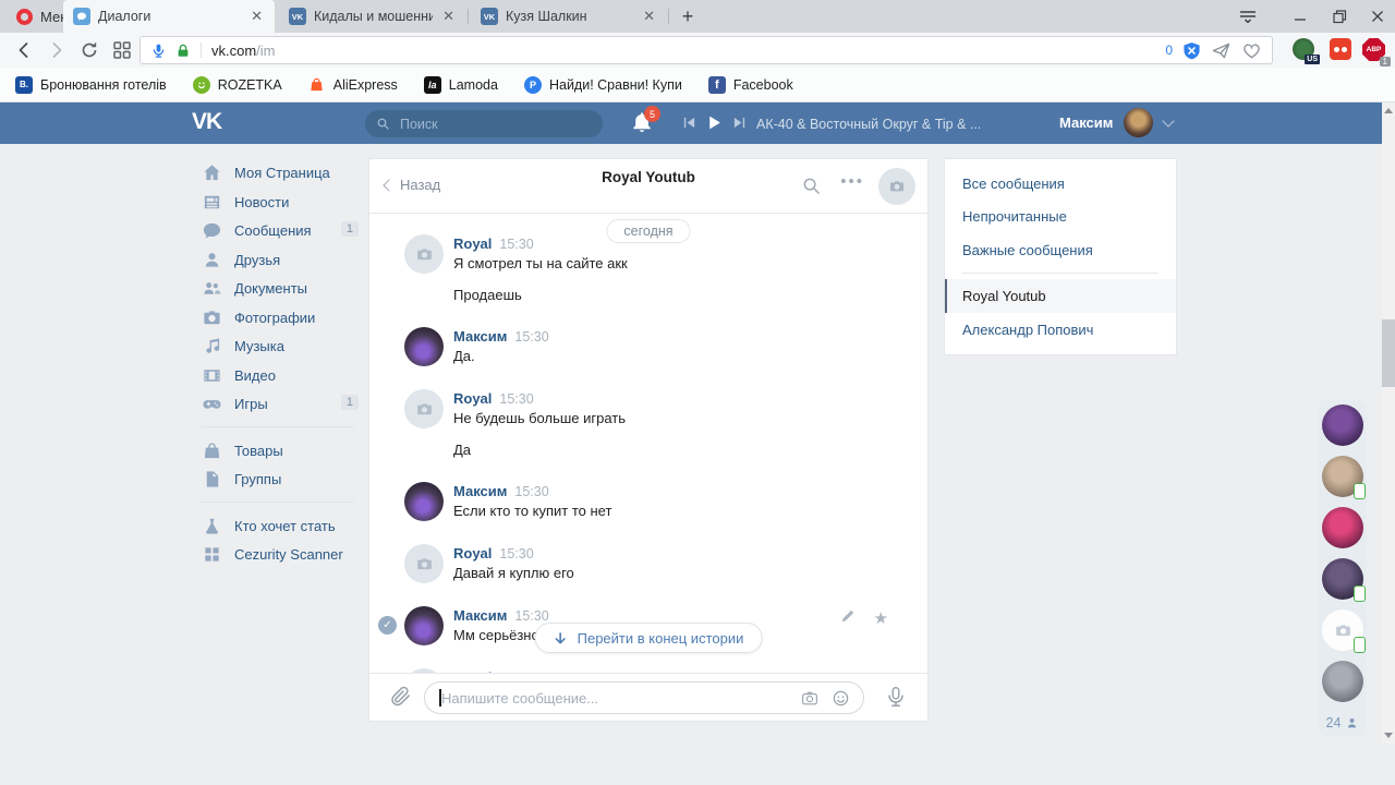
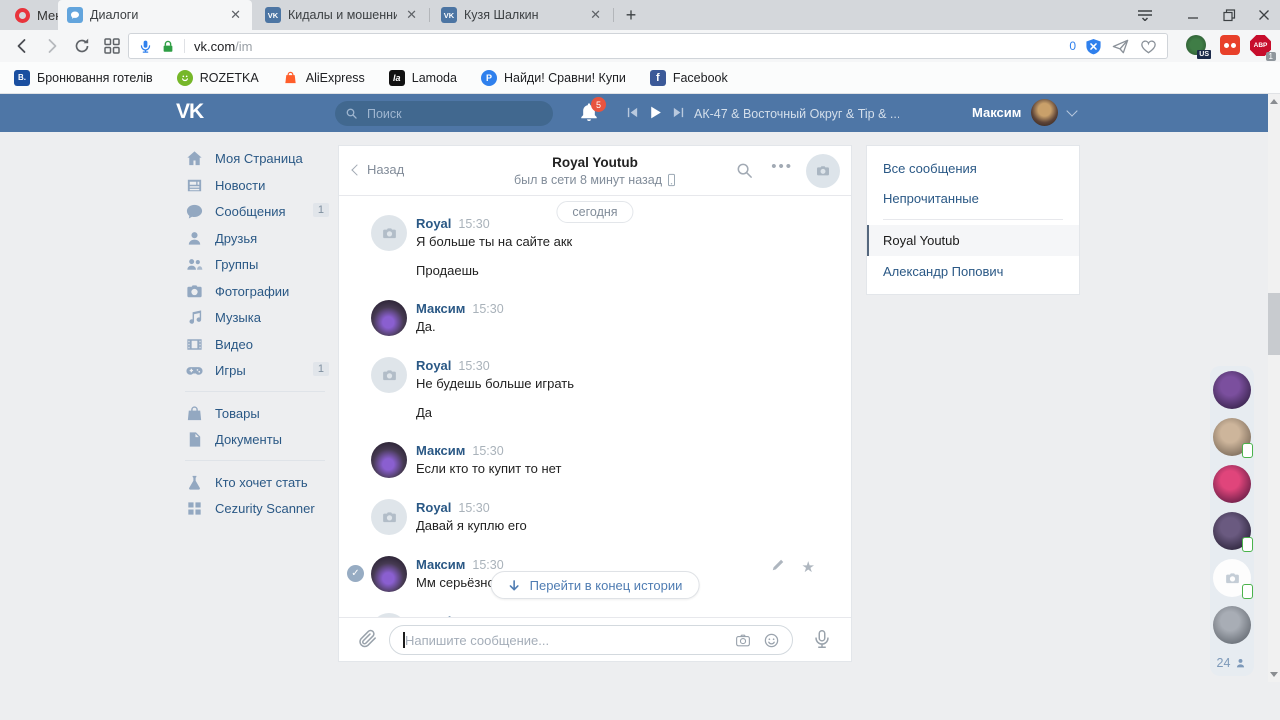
  Диалоги
  ✕
  VK
  Кидалы и мошенни
  ✕
  VK
  Кузя Шалкин
  ✕
  +
  vk.com
  /im
  0
  1
  B.
  Бронювання готелів
  ROZETKA
  AliExpress
  la
  Lamoda
  P
  Найди! Сравни! Купи
  f
  Facebook
  VK
  Поиск
  5
- АК-40 & Восточный Округ & Tip & ...
+ АК-47 & Восточный Округ & Tip & ...
  Максим
  Моя Страница
  Новости
  Сообщения
  1
  Друзья
- Документы
+ Группы
  Фотографии
  Музыка
  Видео
  Игры
  1
  Товары
- Группы
+ Документы
  Кто хочет стать
  Cezurity Scanner
  Назад
  Royal Youtub
+ был в сети 8 минут назад
  •••
  сегодня
  Royal 15:30
- Я смотрел ты на сайте акк
+ Я больше ты на сайте акк
  Продаешь
  Максим 15:30
  Да.
  Royal 15:30
  Не будешь больше играть
  Да
  Максим 15:30
  Если кто то купит то нет
  Royal 15:30
  Давай я куплю его
  ✓
  ★
  Максим 15:30
  Мм серьёзн
  Перейти в конец истории
  Напишите сообщение...
  Все сообщения
  Непрочитанные
- Важные сообщения
  Royal Youtub
  Александр Попович
  24
